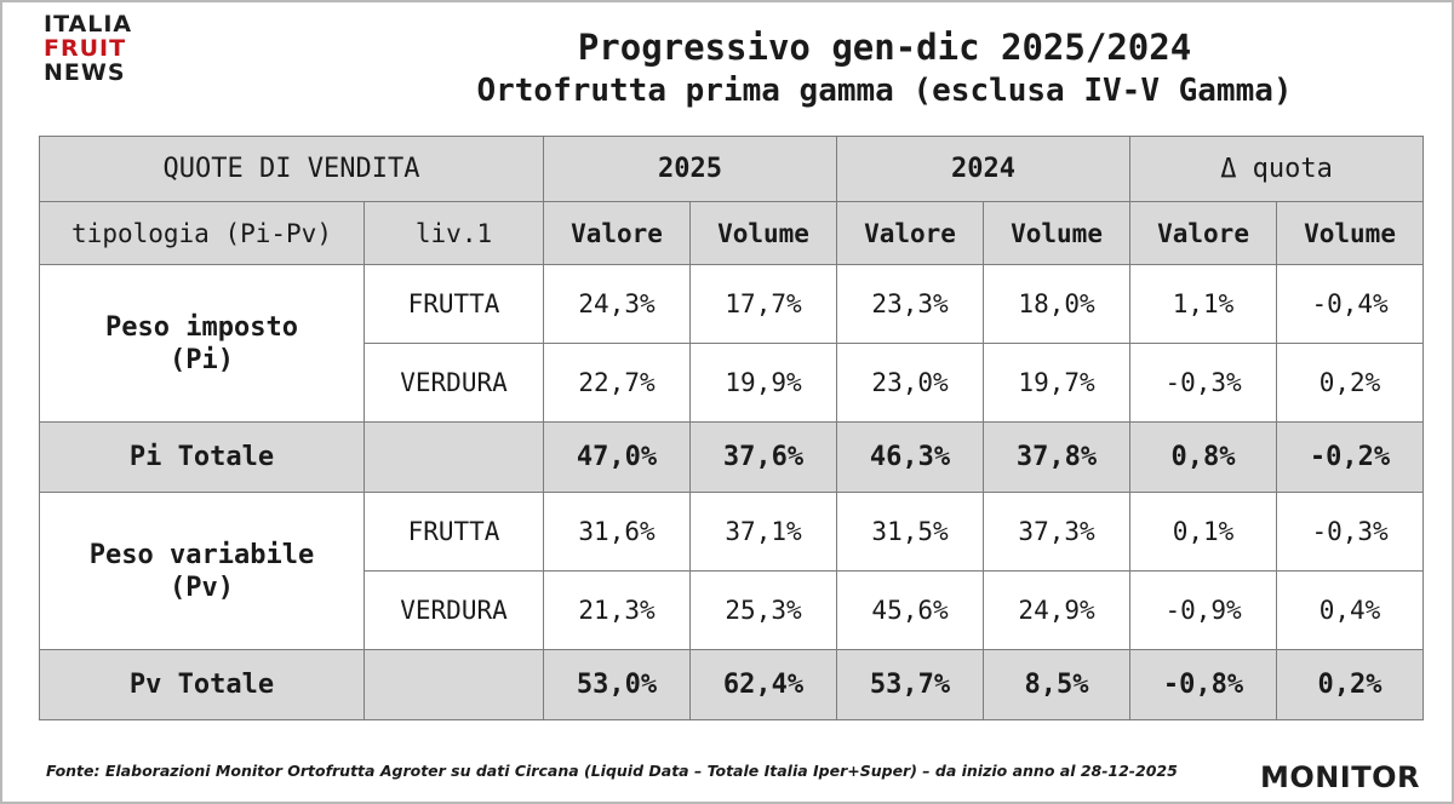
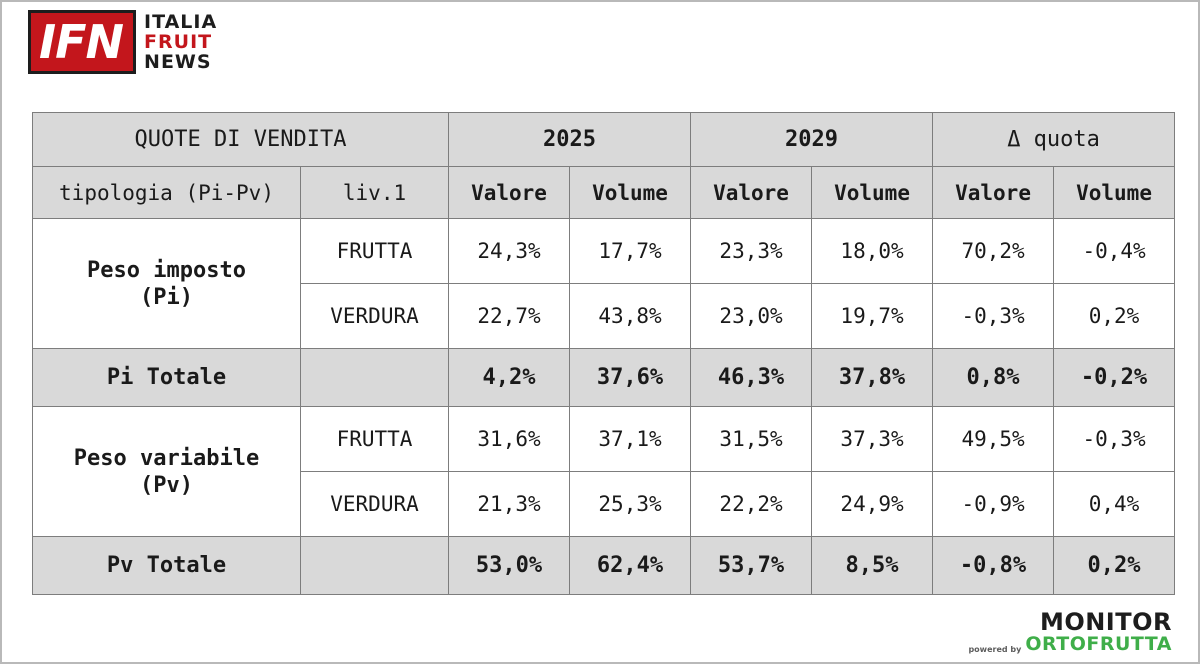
+ IFN
  ITALIA
  FRUIT
  NEWS
- Progressivo gen-dic 2025/2024
- Ortofrutta prima gamma (esclusa IV-V Gamma)
- QUOTE DI VENDITA	2025	2024	Δ quota
+ QUOTE DI VENDITA	2025	2029	Δ quota
  tipologia (Pi-Pv)	liv.1	Valore	Volume	Valore	Volume	Valore	Volume
- Peso imposto (Pi)	FRUTTA	24,3%	17,7%	23,3%	18,0%	1,1%	-0,4%
+ Peso imposto (Pi)	FRUTTA	24,3%	17,7%	23,3%	18,0%	70,2%	-0,4%
- VERDURA	22,7%	19,9%	23,0%	19,7%	-0,3%	0,2%
+ VERDURA	22,7%	43,8%	23,0%	19,7%	-0,3%	0,2%
- Pi Totale		47,0%	37,6%	46,3%	37,8%	0,8%	-0,2%
+ Pi Totale		4,2%	37,6%	46,3%	37,8%	0,8%	-0,2%
- Peso variabile (Pv)	FRUTTA	31,6%	37,1%	31,5%	37,3%	0,1%	-0,3%
+ Peso variabile (Pv)	FRUTTA	31,6%	37,1%	31,5%	37,3%	49,5%	-0,3%
- VERDURA	21,3%	25,3%	45,6%	24,9%	-0,9%	0,4%
+ VERDURA	21,3%	25,3%	22,2%	24,9%	-0,9%	0,4%
  Pv Totale		53,0%	62,4%	53,7%	8,5%	-0,8%	0,2%
- Fonte: Elaborazioni Monitor Ortofrutta Agroter su dati Circana (Liquid Data – Totale Italia Iper+Super) – da inizio anno al 28-12-2025
  MONITOR
+ powered by
+ ORTOFRUTTA
